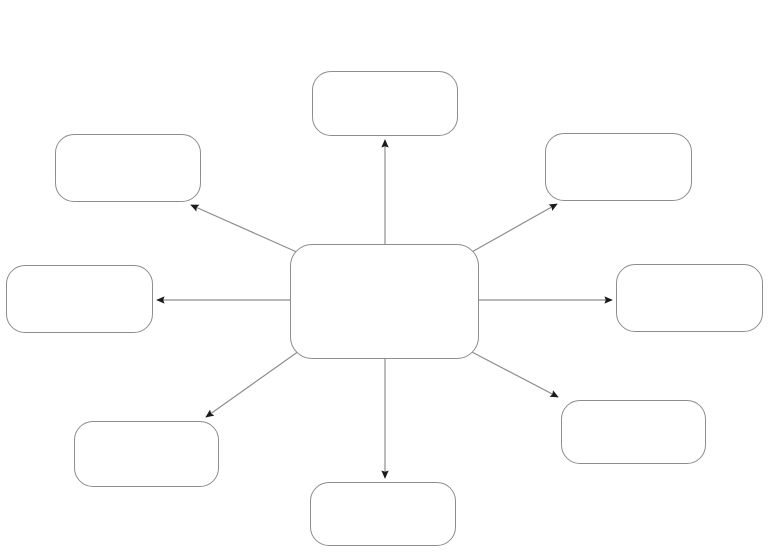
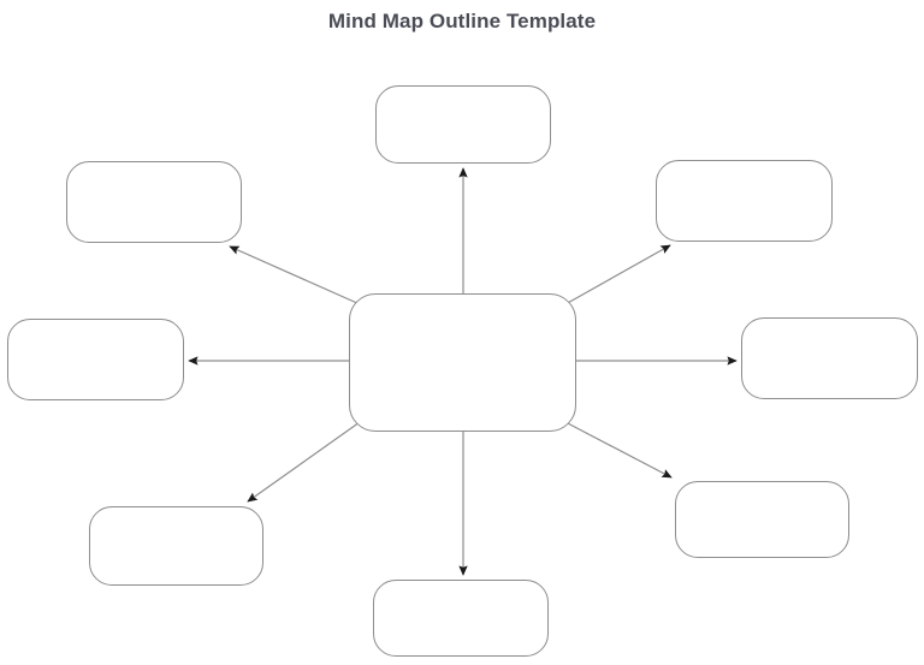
+ Mind Map Outline Template
